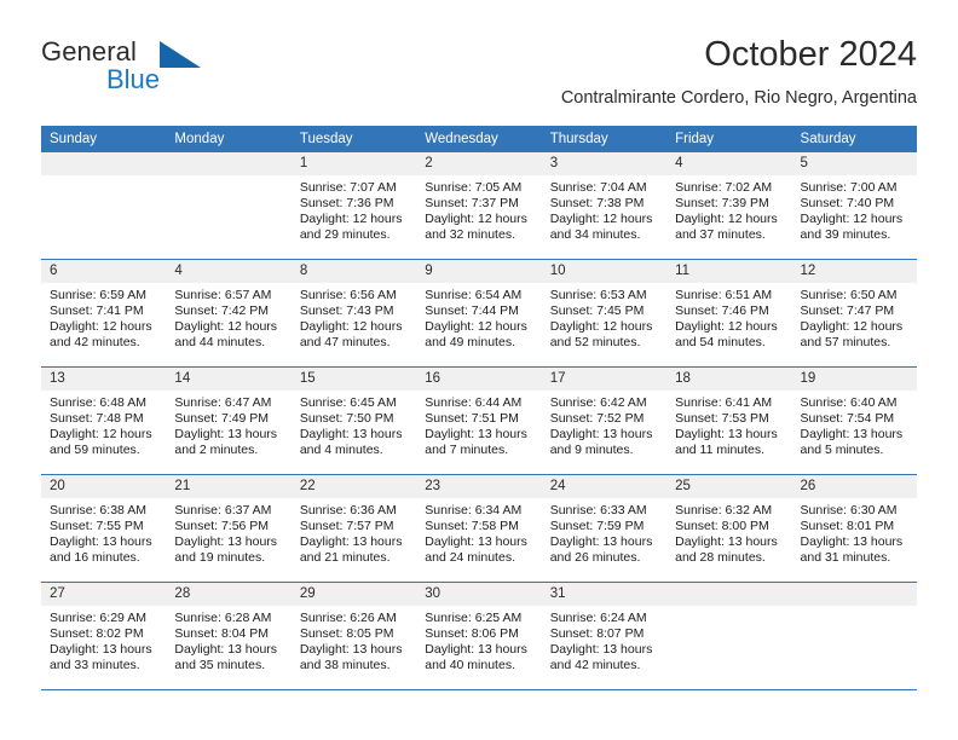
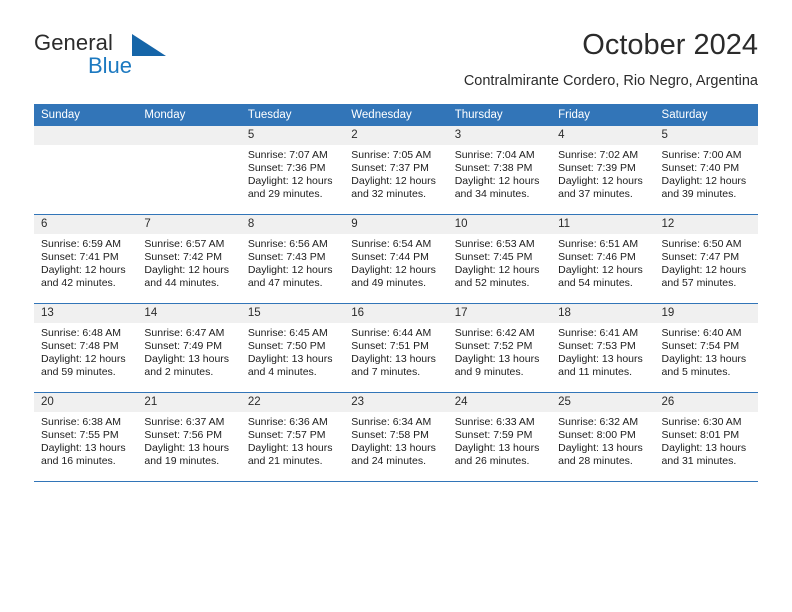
  General
  Blue
  October 2024
  Contralmirante Cordero, Rio Negro, Argentina
  Sunday	Monday	Tuesday	Wednesday	Thursday	Friday	Saturday
- 		1Sunrise: 7:07 AMSunset: 7:36 PMDaylight: 12 hoursand 29 minutes.	2Sunrise: 7:05 AMSunset: 7:37 PMDaylight: 12 hoursand 32 minutes.	3Sunrise: 7:04 AMSunset: 7:38 PMDaylight: 12 hoursand 34 minutes.	4Sunrise: 7:02 AMSunset: 7:39 PMDaylight: 12 hoursand 37 minutes.	5Sunrise: 7:00 AMSunset: 7:40 PMDaylight: 12 hoursand 39 minutes.
+ 		5Sunrise: 7:07 AMSunset: 7:36 PMDaylight: 12 hoursand 29 minutes.	2Sunrise: 7:05 AMSunset: 7:37 PMDaylight: 12 hoursand 32 minutes.	3Sunrise: 7:04 AMSunset: 7:38 PMDaylight: 12 hoursand 34 minutes.	4Sunrise: 7:02 AMSunset: 7:39 PMDaylight: 12 hoursand 37 minutes.	5Sunrise: 7:00 AMSunset: 7:40 PMDaylight: 12 hoursand 39 minutes.
- 6Sunrise: 6:59 AMSunset: 7:41 PMDaylight: 12 hoursand 42 minutes.	4Sunrise: 6:57 AMSunset: 7:42 PMDaylight: 12 hoursand 44 minutes.	8Sunrise: 6:56 AMSunset: 7:43 PMDaylight: 12 hoursand 47 minutes.	9Sunrise: 6:54 AMSunset: 7:44 PMDaylight: 12 hoursand 49 minutes.	10Sunrise: 6:53 AMSunset: 7:45 PMDaylight: 12 hoursand 52 minutes.	11Sunrise: 6:51 AMSunset: 7:46 PMDaylight: 12 hoursand 54 minutes.	12Sunrise: 6:50 AMSunset: 7:47 PMDaylight: 12 hoursand 57 minutes.
+ 6Sunrise: 6:59 AMSunset: 7:41 PMDaylight: 12 hoursand 42 minutes.	7Sunrise: 6:57 AMSunset: 7:42 PMDaylight: 12 hoursand 44 minutes.	8Sunrise: 6:56 AMSunset: 7:43 PMDaylight: 12 hoursand 47 minutes.	9Sunrise: 6:54 AMSunset: 7:44 PMDaylight: 12 hoursand 49 minutes.	10Sunrise: 6:53 AMSunset: 7:45 PMDaylight: 12 hoursand 52 minutes.	11Sunrise: 6:51 AMSunset: 7:46 PMDaylight: 12 hoursand 54 minutes.	12Sunrise: 6:50 AMSunset: 7:47 PMDaylight: 12 hoursand 57 minutes.
  13Sunrise: 6:48 AMSunset: 7:48 PMDaylight: 12 hoursand 59 minutes.	14Sunrise: 6:47 AMSunset: 7:49 PMDaylight: 13 hoursand 2 minutes.	15Sunrise: 6:45 AMSunset: 7:50 PMDaylight: 13 hoursand 4 minutes.	16Sunrise: 6:44 AMSunset: 7:51 PMDaylight: 13 hoursand 7 minutes.	17Sunrise: 6:42 AMSunset: 7:52 PMDaylight: 13 hoursand 9 minutes.	18Sunrise: 6:41 AMSunset: 7:53 PMDaylight: 13 hoursand 11 minutes.	19Sunrise: 6:40 AMSunset: 7:54 PMDaylight: 13 hoursand 5 minutes.
  20Sunrise: 6:38 AMSunset: 7:55 PMDaylight: 13 hoursand 16 minutes.	21Sunrise: 6:37 AMSunset: 7:56 PMDaylight: 13 hoursand 19 minutes.	22Sunrise: 6:36 AMSunset: 7:57 PMDaylight: 13 hoursand 21 minutes.	23Sunrise: 6:34 AMSunset: 7:58 PMDaylight: 13 hoursand 24 minutes.	24Sunrise: 6:33 AMSunset: 7:59 PMDaylight: 13 hoursand 26 minutes.	25Sunrise: 6:32 AMSunset: 8:00 PMDaylight: 13 hoursand 28 minutes.	26Sunrise: 6:30 AMSunset: 8:01 PMDaylight: 13 hoursand 31 minutes.
- 27Sunrise: 6:29 AMSunset: 8:02 PMDaylight: 13 hoursand 33 minutes.	28Sunrise: 6:28 AMSunset: 8:04 PMDaylight: 13 hoursand 35 minutes.	29Sunrise: 6:26 AMSunset: 8:05 PMDaylight: 13 hoursand 38 minutes.	30Sunrise: 6:25 AMSunset: 8:06 PMDaylight: 13 hoursand 40 minutes.	31Sunrise: 6:24 AMSunset: 8:07 PMDaylight: 13 hoursand 42 minutes.
